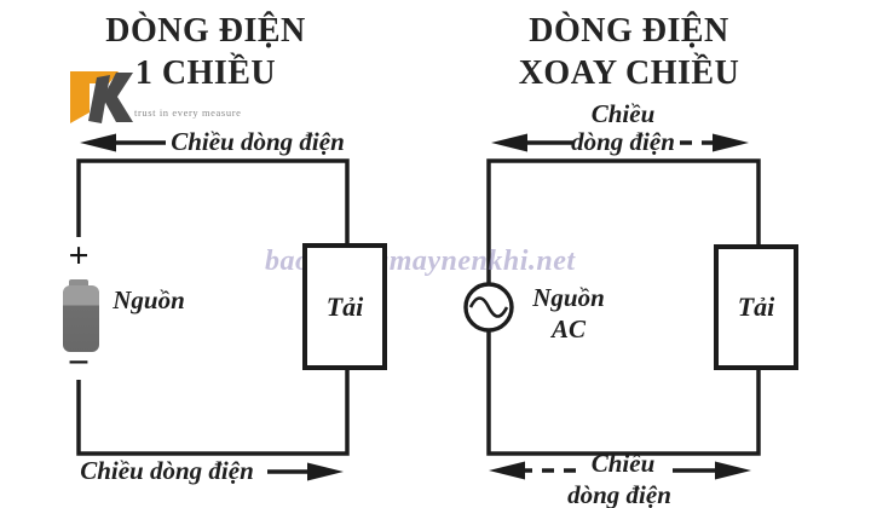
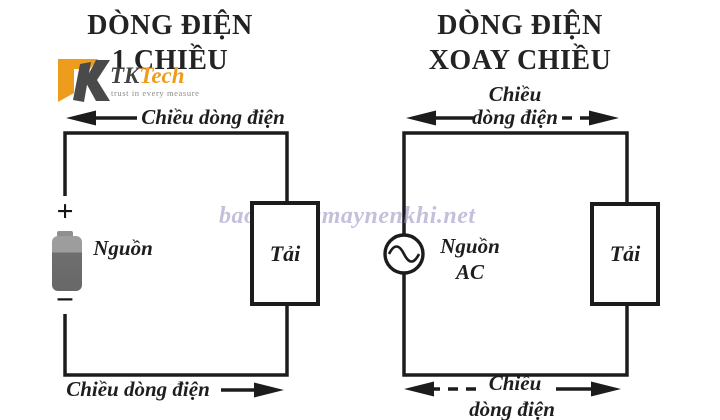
  DÒNG ĐIỆN
  1 CHIỀU
  DÒNG ĐIỆN
  XOAY CHIỀU
+ TKTech
  trust in every measure
  bamaynenkhi.net
  Chiều dòng điện
  Chiều dòng điện
  Chiều
  dòng điện
  Chiều
  dòng điện
  +
  −
  Nguồn
  Nguồn
  AC
  Tải
  Tải
